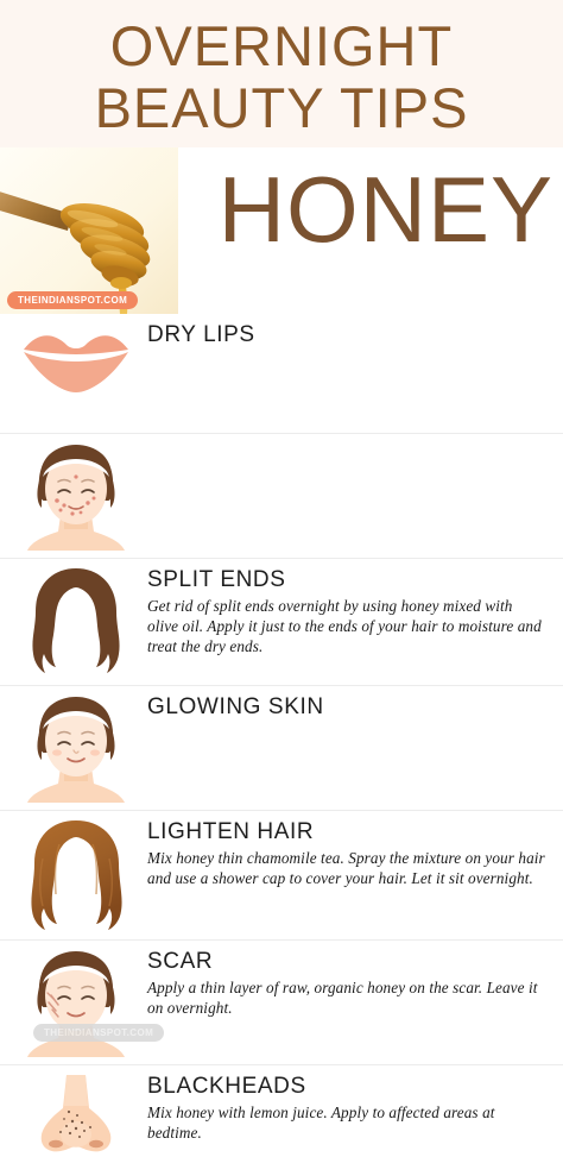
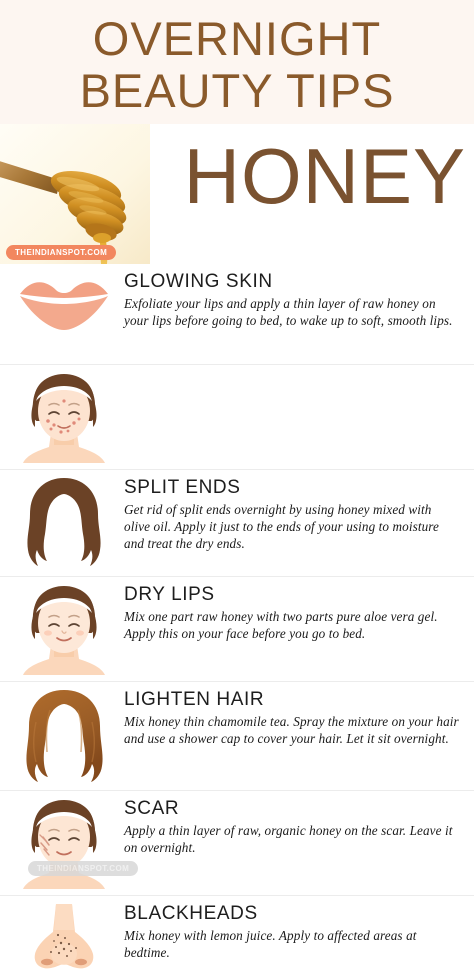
  OVERNIGHT
  BEAUTY TIPS
  HONEY
  THEINDIANSPOT.COM
- DRY LIPS
+ GLOWING SKIN
+ Exfoliate your lips and apply a thin layer of raw honey on your lips before going to bed, to wake up to soft, smooth lips.
  SPLIT ENDS
- Get rid of split ends overnight by using honey mixed with olive oil. Apply it just to the ends of your hair to moisture and treat the dry ends.
+ Get rid of split ends overnight by using honey mixed with olive oil. Apply it just to the ends of your using to moisture and treat the dry ends.
- GLOWING SKIN
+ DRY LIPS
+ Mix one part raw honey with two parts pure aloe vera gel. Apply this on your face before you go to bed.
  LIGHTEN HAIR
  Mix honey thin chamomile tea. Spray the mixture on your hair and use a shower cap to cover your hair. Let it sit overnight.
  THEINDIANSPOT.COM
  SCAR
  Apply a thin layer of raw, organic honey on the scar. Leave it on overnight.
  BLACKHEADS
  Mix honey with lemon juice. Apply to affected areas at bedtime.
